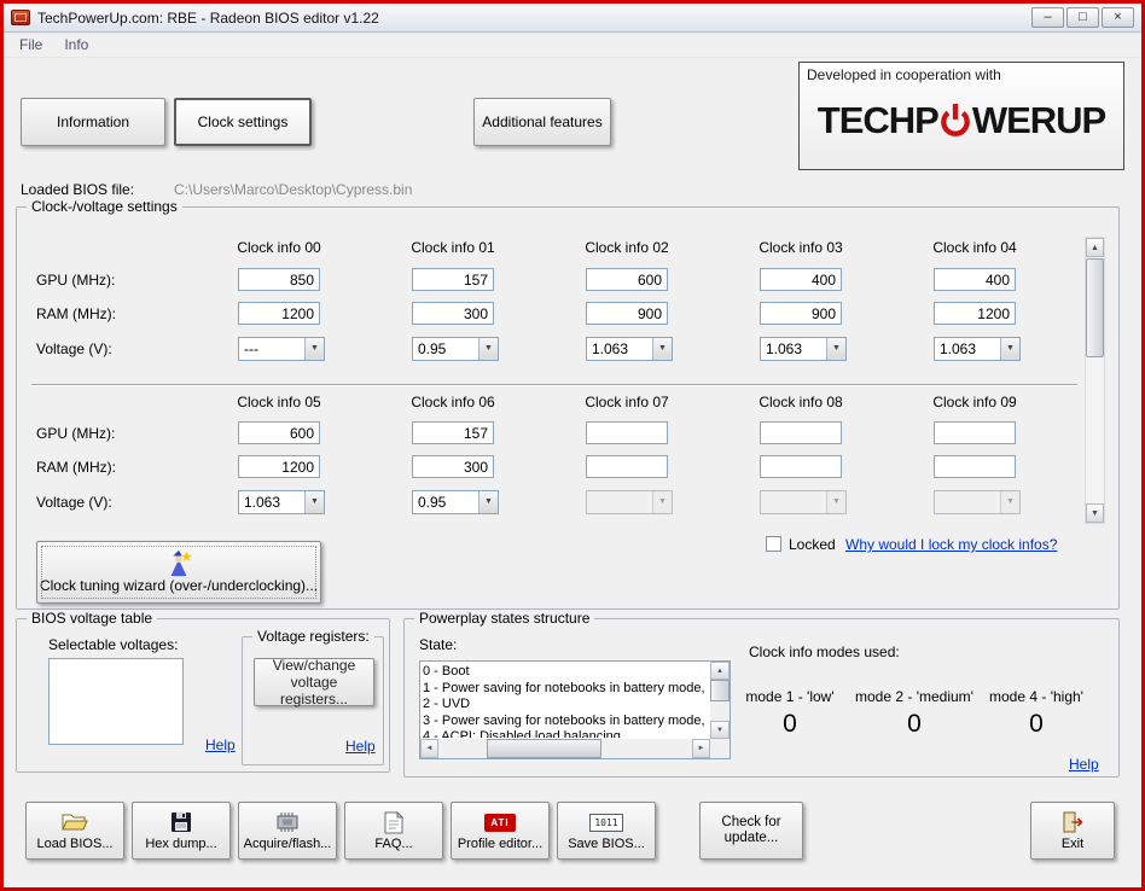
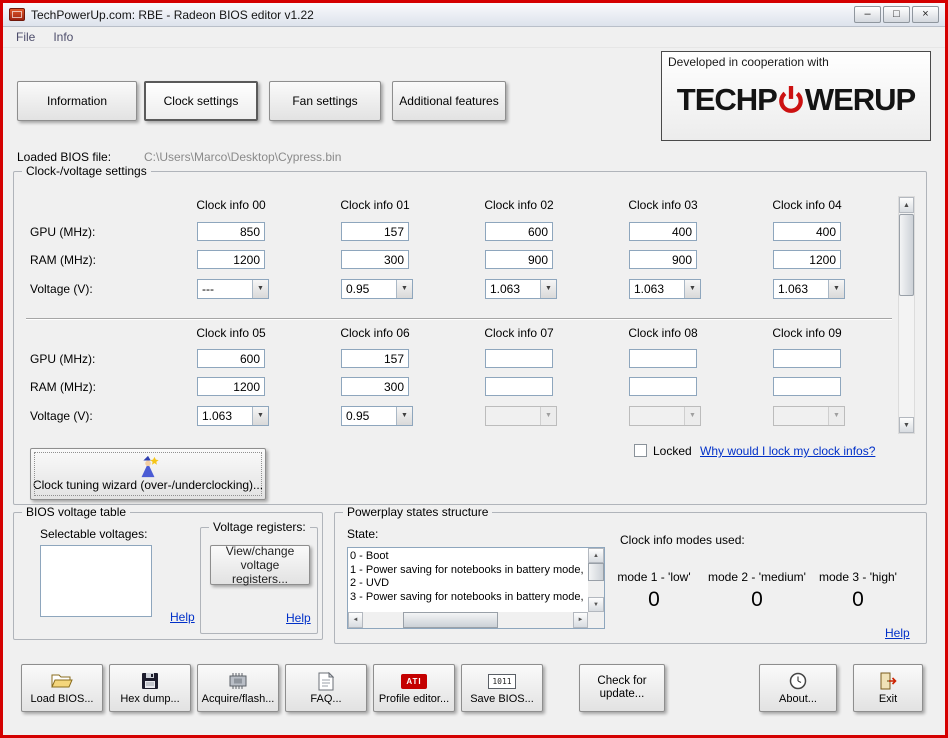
  TechPowerUp.com: RBE - Radeon BIOS editor v1.22
  –
  □
  ×
  File
  Info
  Information
  Clock settings
+ Fan settings
  Additional features
  Developed in cooperation with
  TECHP WERUP
  Loaded BIOS file:
  C:\Users\Marco\Desktop\Cypress.bin
  Clock-/voltage settings
  Clock info 00
  Clock info 01
  Clock info 02
  Clock info 03
  Clock info 04
  GPU (MHz):
  850
  157
  600
  400
  400
  RAM (MHz):
  1200
  300
  900
  900
  1200
  Voltage (V):
  ---
  0.95
  1.063
  1.063
  1.063
  Clock info 05
  Clock info 06
  Clock info 07
  Clock info 08
  Clock info 09
  GPU (MHz):
  600
  157
  RAM (MHz):
  1200
  300
  Voltage (V):
  1.063
  0.95
  Locked
  Why would I lock my clock infos?
  Clock tuning wizard (over-/underclocking)...
  BIOS voltage table
  Selectable voltages:
  Help
  Voltage registers:
  View/change voltage registers...
  Help
  Powerplay states structure
  State:
  0 - Boot
  1 - Power saving for notebooks in battery mode,
  2 - UVD
  3 - Power saving for notebooks in battery mode,
- 4 - ACPI: Disabled load balancing
  Clock info modes used:
  mode 1 - 'low'
  0
  mode 2 - 'medium'
  0
- mode 4 - 'high'
+ mode 3 - 'high'
  0
  Help
  Load BIOS...
  Hex dump...
  Acquire/flash...
  FAQ...
  ATI
  Profile editor...
  1011
  Save BIOS...
  Check for update...
+ About...
  Exit
